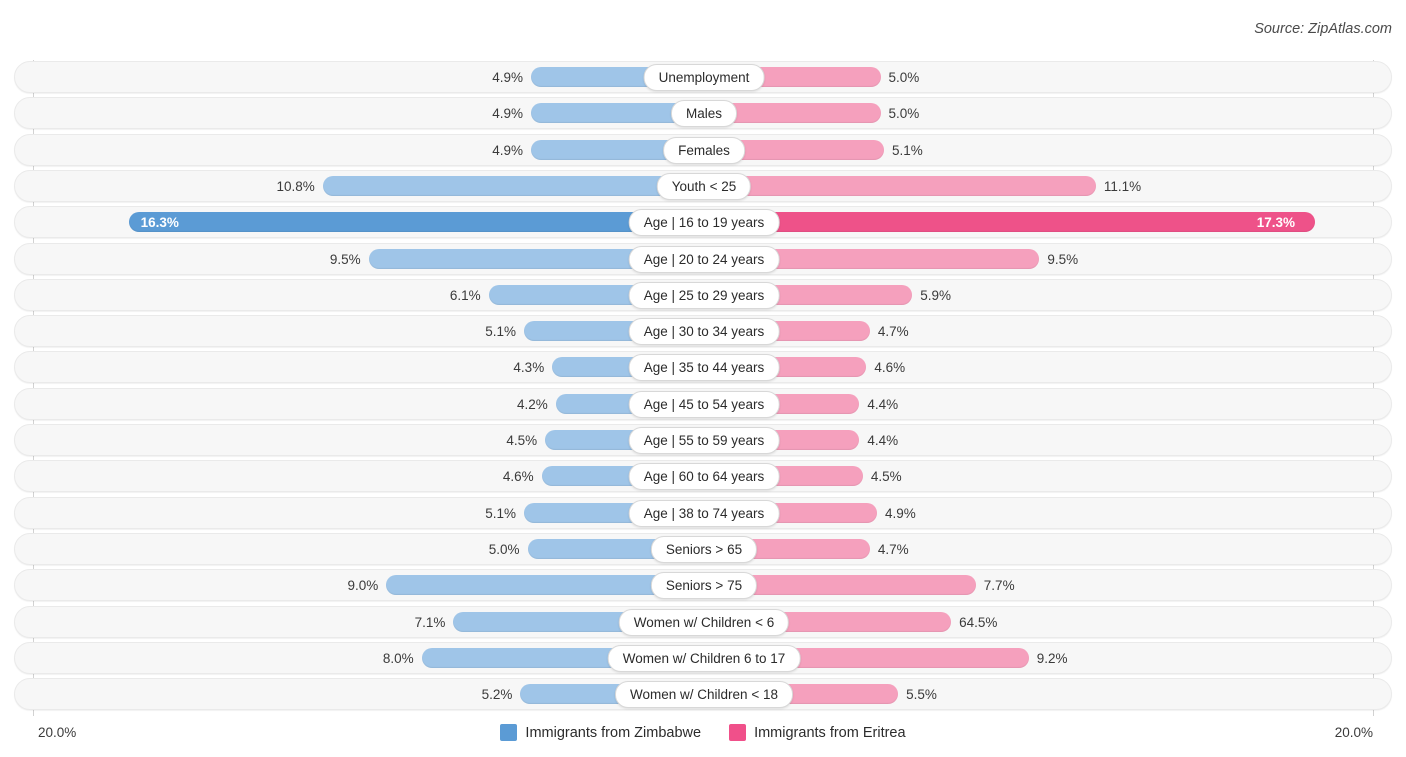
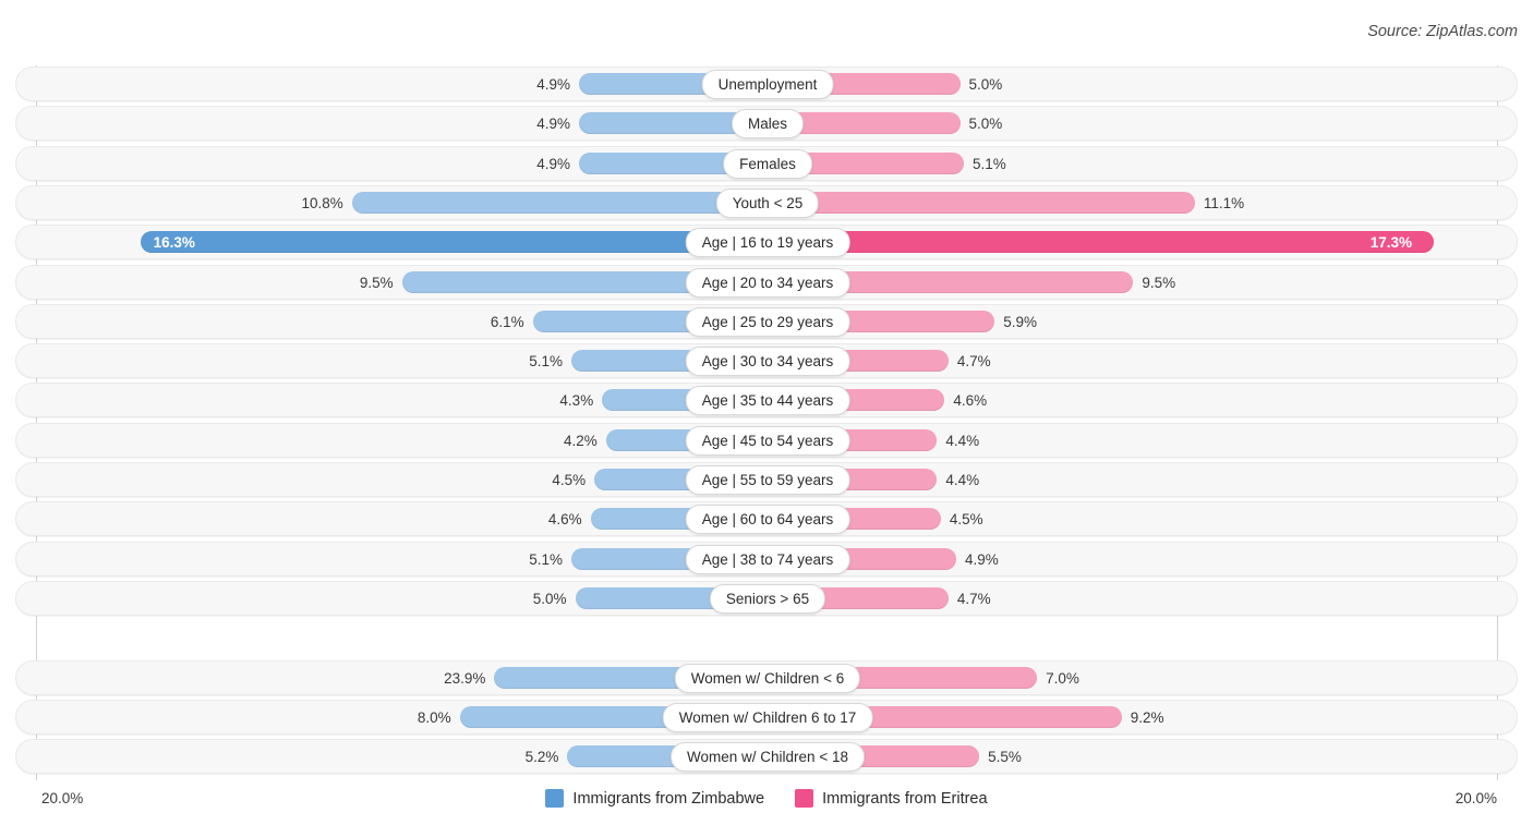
  Source: ZipAtlas.com
  4.9%
  5.0%
  Unemployment
  4.9%
  5.0%
  Males
  4.9%
  5.1%
  Females
  10.8%
  11.1%
  Youth < 25
  16.3%
  17.3%
  Age | 16 to 19 years
  9.5%
  9.5%
- Age | 20 to 24 years
+ Age | 20 to 34 years
  6.1%
  5.9%
  Age | 25 to 29 years
  5.1%
  4.7%
  Age | 30 to 34 years
  4.3%
  4.6%
  Age | 35 to 44 years
  4.2%
  4.4%
  Age | 45 to 54 years
  4.5%
  4.4%
  Age | 55 to 59 years
  4.6%
  4.5%
  Age | 60 to 64 years
  5.1%
  4.9%
  Age | 38 to 74 years
  5.0%
  4.7%
  Seniors > 65
- 9.0%
- 7.7%
- Seniors > 75
- 7.1%
+ 23.9%
- 64.5%
+ 7.0%
  Women w/ Children < 6
  8.0%
  9.2%
  Women w/ Children 6 to 17
  5.2%
  5.5%
  Women w/ Children < 18
  20.0%
  20.0%
  Immigrants from Zimbabwe
  Immigrants from Eritrea
